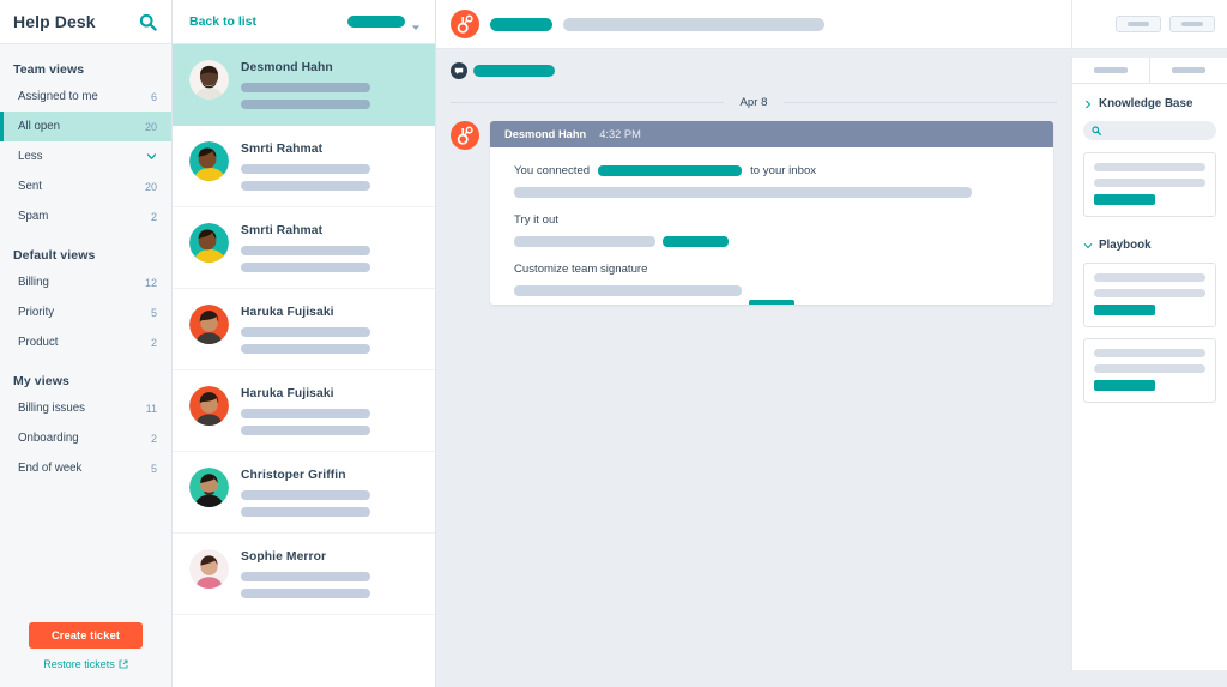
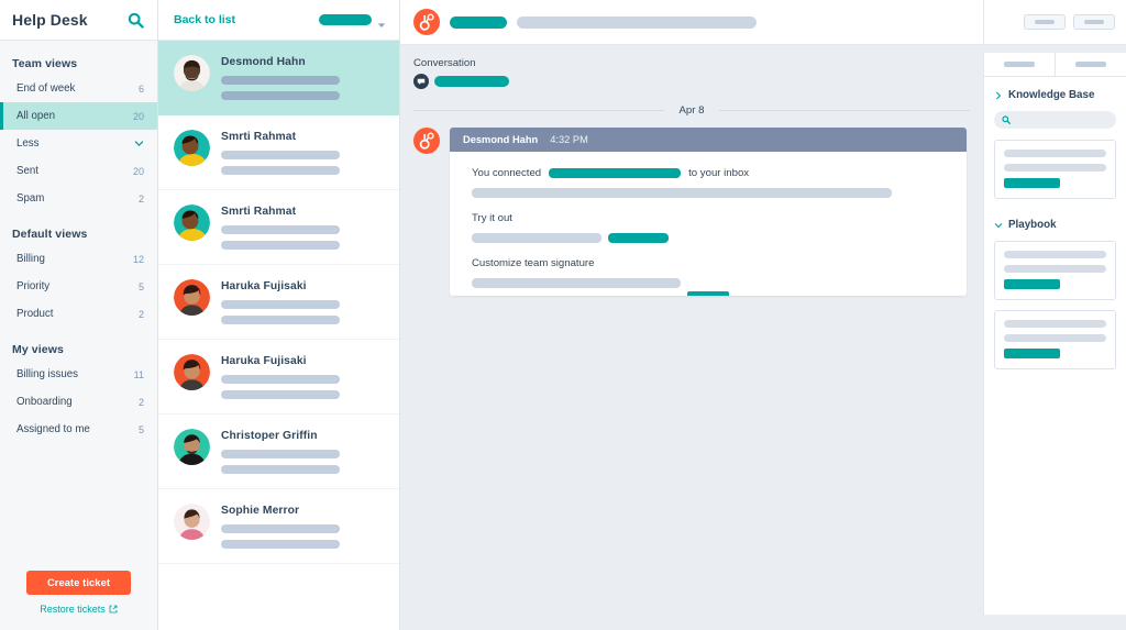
  Help Desk
  Team views
- Assigned to me
+ End of week
  6
  All open
  20
  Less
  Sent
  20
  Spam
  2
  Default views
  Billing
  12
  Priority
  5
  Product
  2
  My views
  Billing issues
  11
  Onboarding
  2
- End of week
+ Assigned to me
  5
  Create ticket
  Restore tickets
  Back to list
  Desmond Hahn
  Smrti Rahmat
  Smrti Rahmat
  Haruka Fujisaki
  Haruka Fujisaki
  Christoper Griffin
  Sophie Merror
+ Conversation
  Apr 8
  Desmond Hahn
  4:32 PM
  You connected
  to your inbox
  Try it out
  Customize team signature
  Knowledge Base
  Playbook
